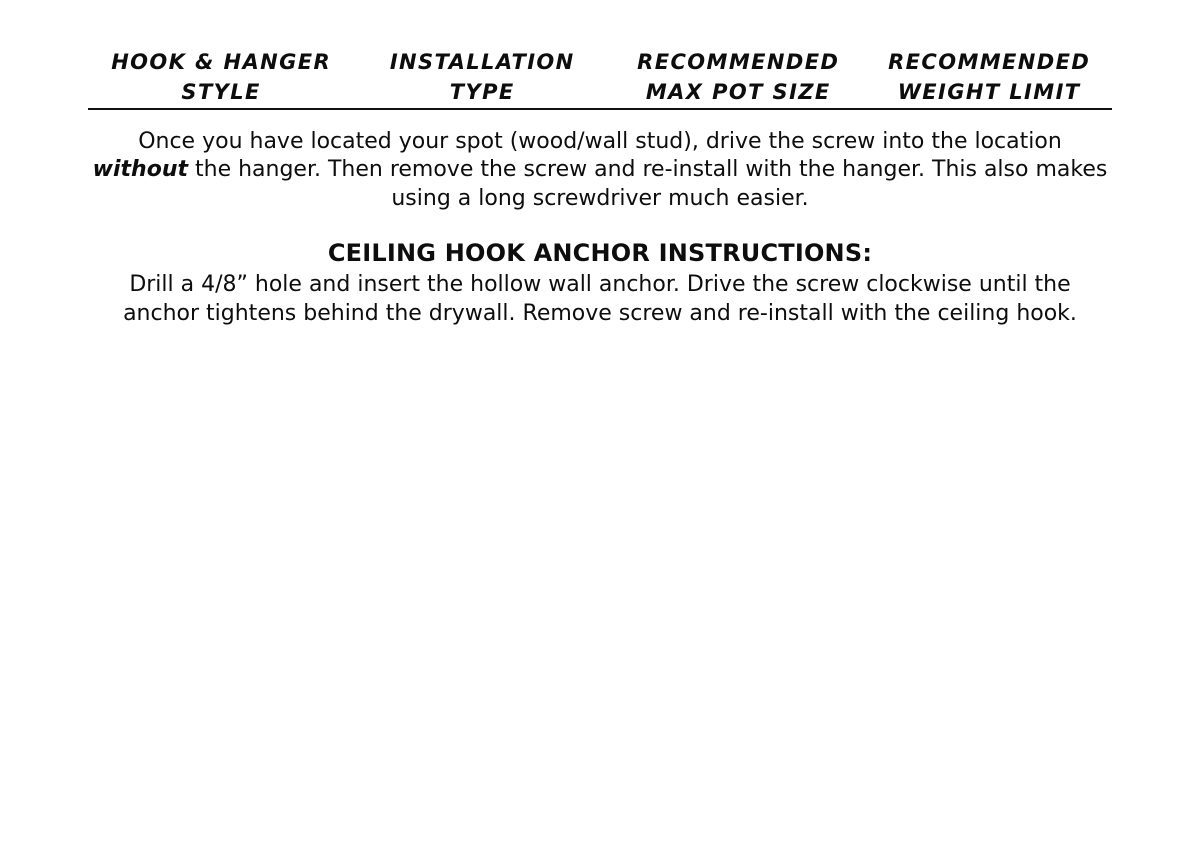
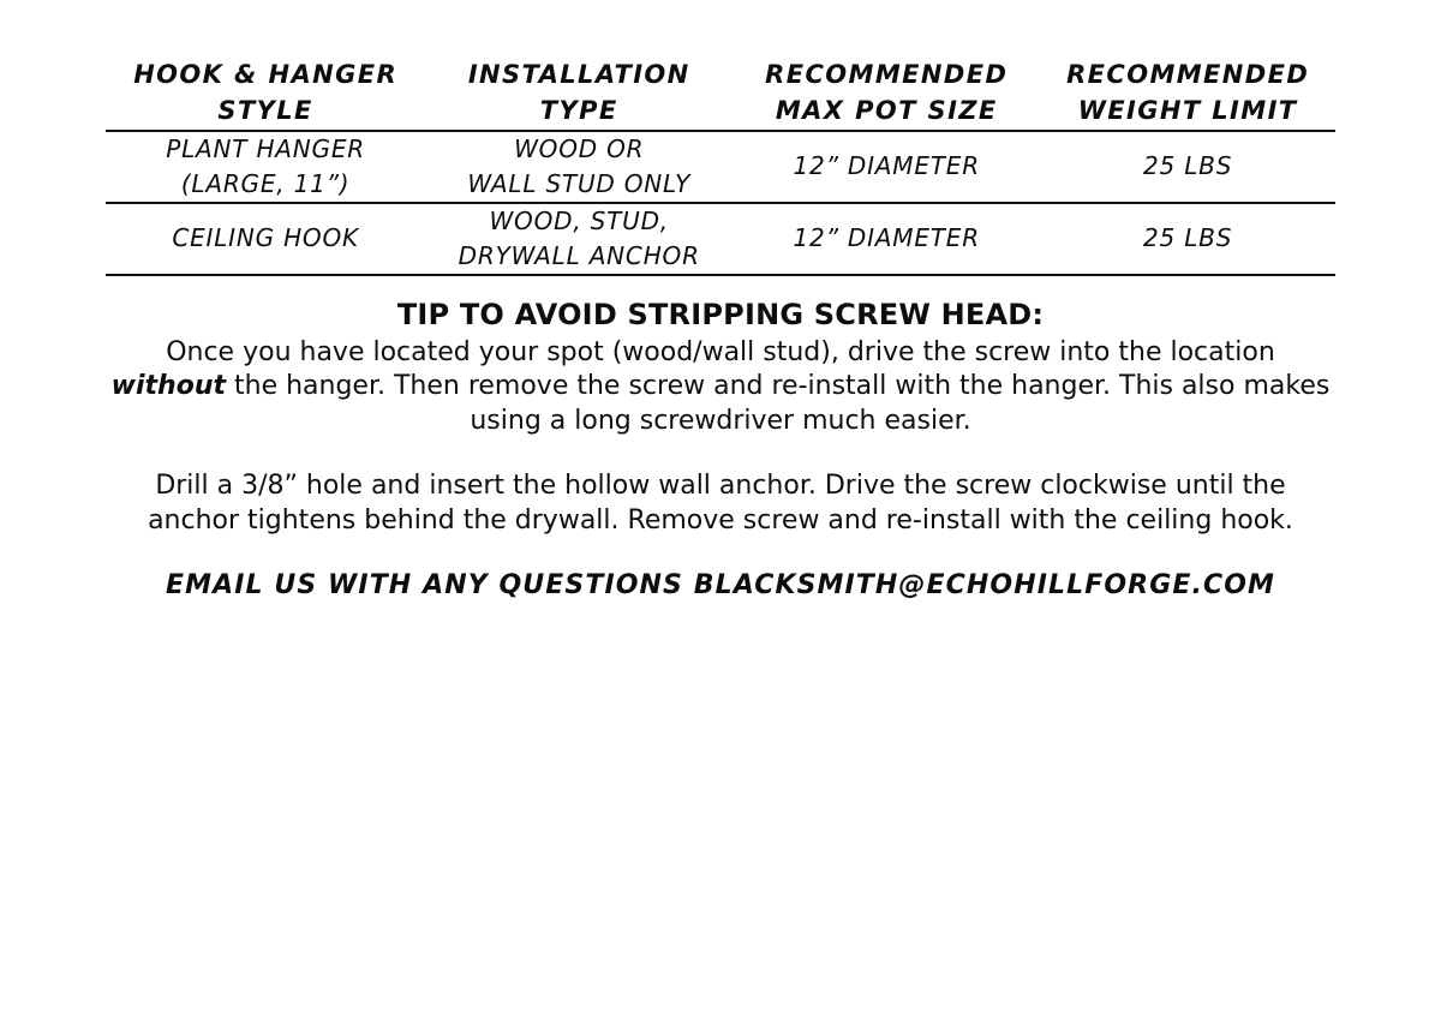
  HOOK & HANGER STYLE	INSTALLATION TYPE	RECOMMENDED MAX POT SIZE	RECOMMENDED WEIGHT LIMIT
+ PLANT HANGER (LARGE, 11”)	WOOD OR WALL STUD ONLY	12” DIAMETER	25 LBS
+ CEILING HOOK	WOOD, STUD, DRYWALL ANCHOR	12” DIAMETER	25 LBS
+ TIP TO AVOID STRIPPING SCREW HEAD:
  Once you have located your spot (wood/wall stud), drive the screw into the location without the hanger. Then remove the screw and re-install with the hanger. This also makes using a long screwdriver much easier.
- CEILING HOOK ANCHOR INSTRUCTIONS:
- Drill a 4/8” hole and insert the hollow wall anchor. Drive the screw clockwise until the anchor tightens behind the drywall. Remove screw and re-install with the ceiling hook.
+ Drill a 3/8” hole and insert the hollow wall anchor. Drive the screw clockwise until the anchor tightens behind the drywall. Remove screw and re-install with the ceiling hook.
+ EMAIL US WITH ANY QUESTIONS BLACKSMITH@ECHOHILLFORGE.COM
